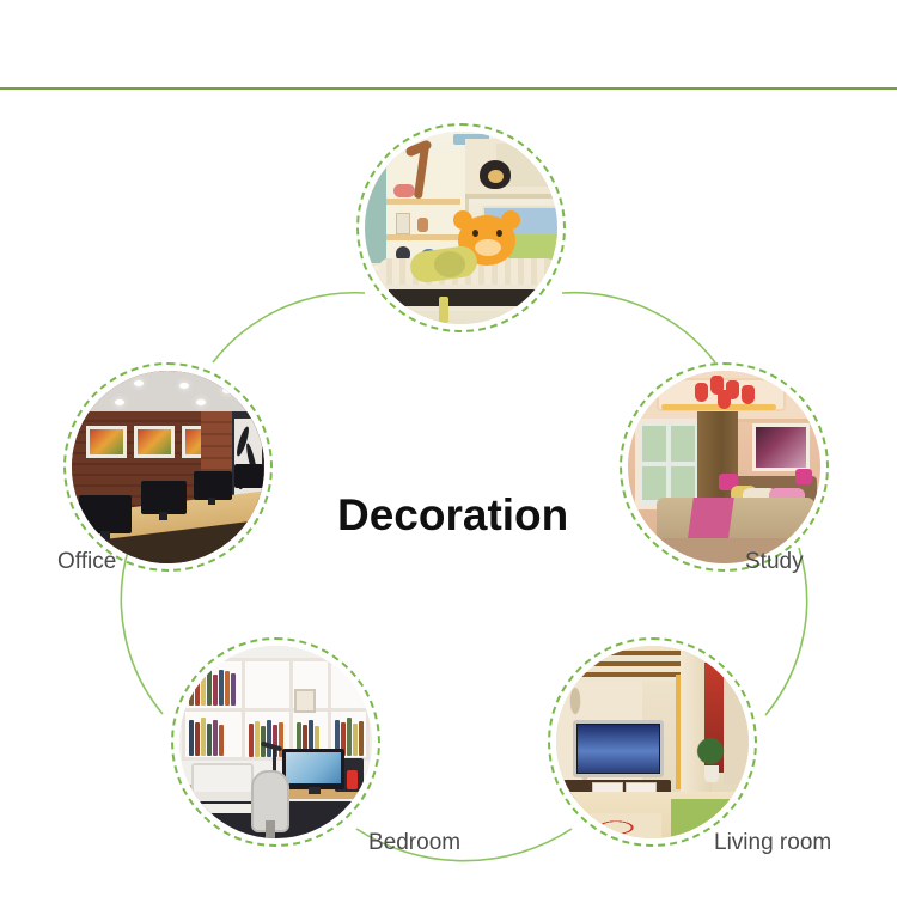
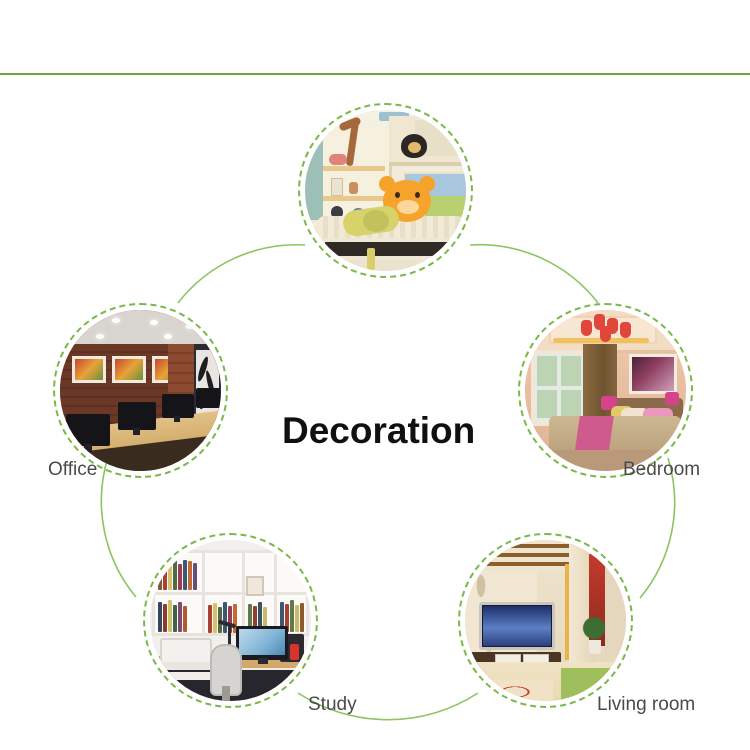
- Study
+ Bedroom
  Living room
- Bedroom
+ Study
  Office
  Decoration
